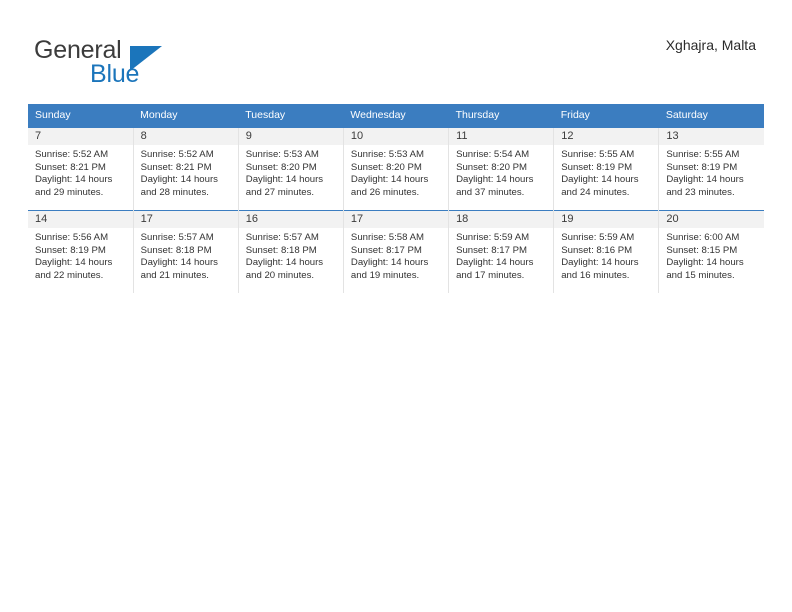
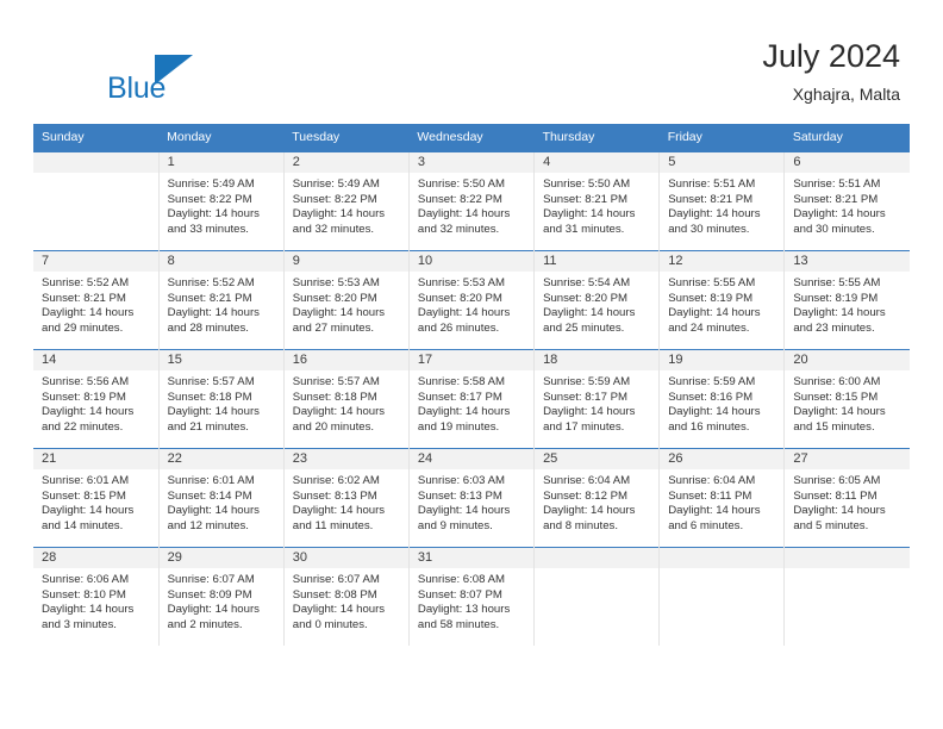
- General
  Blue
+ July 2024
  Xghajra, Malta
  Sunday	Monday	Tuesday	Wednesday	Thursday	Friday	Saturday
+ 	1Sunrise: 5:49 AMSunset: 8:22 PMDaylight: 14 hoursand 33 minutes.	2Sunrise: 5:49 AMSunset: 8:22 PMDaylight: 14 hoursand 32 minutes.	3Sunrise: 5:50 AMSunset: 8:22 PMDaylight: 14 hoursand 32 minutes.	4Sunrise: 5:50 AMSunset: 8:21 PMDaylight: 14 hoursand 31 minutes.	5Sunrise: 5:51 AMSunset: 8:21 PMDaylight: 14 hoursand 30 minutes.	6Sunrise: 5:51 AMSunset: 8:21 PMDaylight: 14 hoursand 30 minutes.
- 7Sunrise: 5:52 AMSunset: 8:21 PMDaylight: 14 hoursand 29 minutes.	8Sunrise: 5:52 AMSunset: 8:21 PMDaylight: 14 hoursand 28 minutes.	9Sunrise: 5:53 AMSunset: 8:20 PMDaylight: 14 hoursand 27 minutes.	10Sunrise: 5:53 AMSunset: 8:20 PMDaylight: 14 hoursand 26 minutes.	11Sunrise: 5:54 AMSunset: 8:20 PMDaylight: 14 hoursand 37 minutes.	12Sunrise: 5:55 AMSunset: 8:19 PMDaylight: 14 hoursand 24 minutes.	13Sunrise: 5:55 AMSunset: 8:19 PMDaylight: 14 hoursand 23 minutes.
+ 7Sunrise: 5:52 AMSunset: 8:21 PMDaylight: 14 hoursand 29 minutes.	8Sunrise: 5:52 AMSunset: 8:21 PMDaylight: 14 hoursand 28 minutes.	9Sunrise: 5:53 AMSunset: 8:20 PMDaylight: 14 hoursand 27 minutes.	10Sunrise: 5:53 AMSunset: 8:20 PMDaylight: 14 hoursand 26 minutes.	11Sunrise: 5:54 AMSunset: 8:20 PMDaylight: 14 hoursand 25 minutes.	12Sunrise: 5:55 AMSunset: 8:19 PMDaylight: 14 hoursand 24 minutes.	13Sunrise: 5:55 AMSunset: 8:19 PMDaylight: 14 hoursand 23 minutes.
- 14Sunrise: 5:56 AMSunset: 8:19 PMDaylight: 14 hoursand 22 minutes.	17Sunrise: 5:57 AMSunset: 8:18 PMDaylight: 14 hoursand 21 minutes.	16Sunrise: 5:57 AMSunset: 8:18 PMDaylight: 14 hoursand 20 minutes.	17Sunrise: 5:58 AMSunset: 8:17 PMDaylight: 14 hoursand 19 minutes.	18Sunrise: 5:59 AMSunset: 8:17 PMDaylight: 14 hoursand 17 minutes.	19Sunrise: 5:59 AMSunset: 8:16 PMDaylight: 14 hoursand 16 minutes.	20Sunrise: 6:00 AMSunset: 8:15 PMDaylight: 14 hoursand 15 minutes.
+ 14Sunrise: 5:56 AMSunset: 8:19 PMDaylight: 14 hoursand 22 minutes.	15Sunrise: 5:57 AMSunset: 8:18 PMDaylight: 14 hoursand 21 minutes.	16Sunrise: 5:57 AMSunset: 8:18 PMDaylight: 14 hoursand 20 minutes.	17Sunrise: 5:58 AMSunset: 8:17 PMDaylight: 14 hoursand 19 minutes.	18Sunrise: 5:59 AMSunset: 8:17 PMDaylight: 14 hoursand 17 minutes.	19Sunrise: 5:59 AMSunset: 8:16 PMDaylight: 14 hoursand 16 minutes.	20Sunrise: 6:00 AMSunset: 8:15 PMDaylight: 14 hoursand 15 minutes.
+ 21Sunrise: 6:01 AMSunset: 8:15 PMDaylight: 14 hoursand 14 minutes.	22Sunrise: 6:01 AMSunset: 8:14 PMDaylight: 14 hoursand 12 minutes.	23Sunrise: 6:02 AMSunset: 8:13 PMDaylight: 14 hoursand 11 minutes.	24Sunrise: 6:03 AMSunset: 8:13 PMDaylight: 14 hoursand 9 minutes.	25Sunrise: 6:04 AMSunset: 8:12 PMDaylight: 14 hoursand 8 minutes.	26Sunrise: 6:04 AMSunset: 8:11 PMDaylight: 14 hoursand 6 minutes.	27Sunrise: 6:05 AMSunset: 8:11 PMDaylight: 14 hoursand 5 minutes.
+ 28Sunrise: 6:06 AMSunset: 8:10 PMDaylight: 14 hoursand 3 minutes.	29Sunrise: 6:07 AMSunset: 8:09 PMDaylight: 14 hoursand 2 minutes.	30Sunrise: 6:07 AMSunset: 8:08 PMDaylight: 14 hoursand 0 minutes.	31Sunrise: 6:08 AMSunset: 8:07 PMDaylight: 13 hoursand 58 minutes.
